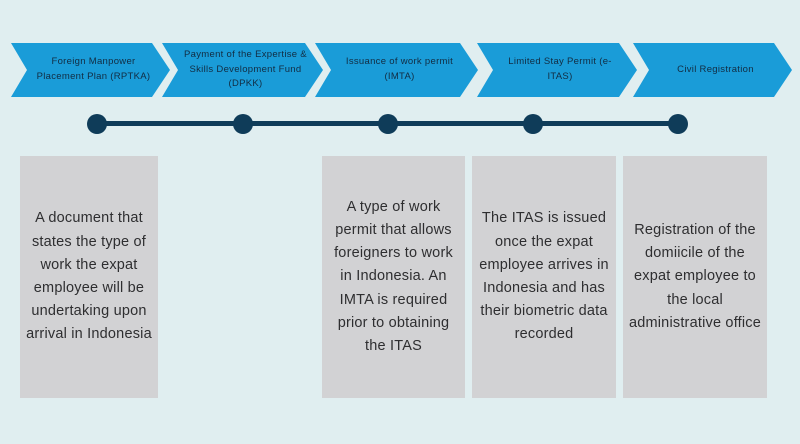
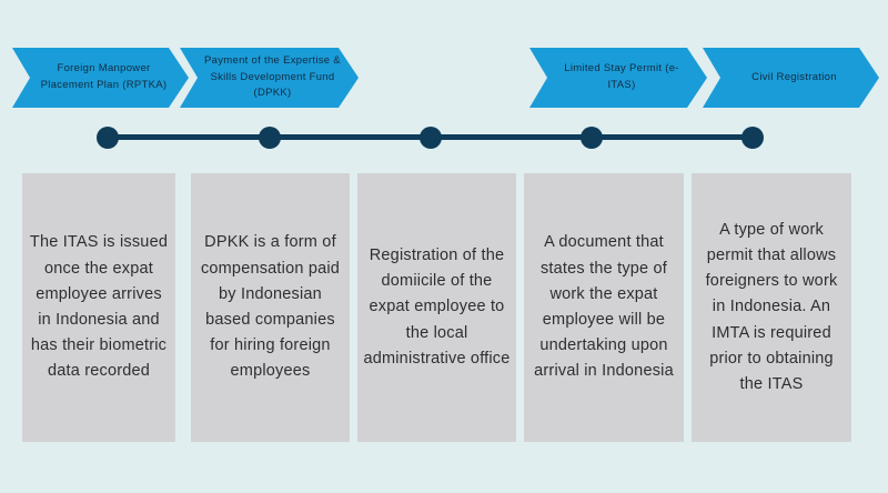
  Foreign Manpower Placement Plan (RPTKA)
  Payment of the Expertise & Skills Development Fund (DPKK)
- Issuance of work permit (IMTA)
  Limited Stay Permit (e-ITAS)
  Civil Registration
- A document that states the type of work the expat employee will be undertaking upon arrival in Indonesia
+ The ITAS is issued once the expat employee arrives in Indonesia and has their biometric data recorded
+ DPKK is a form of compensation paid by Indonesian based companies for hiring foreign employees
- A type of work permit that allows foreigners to work in Indonesia. An IMTA is required prior to obtaining the ITAS
+ Registration of the domiicile of the expat employee to the local administrative office
- The ITAS is issued once the expat employee arrives in Indonesia and has their biometric data recorded
+ A document that states the type of work the expat employee will be undertaking upon arrival in Indonesia
- Registration of the domiicile of the expat employee to the local administrative office
+ A type of work permit that allows foreigners to work in Indonesia. An IMTA is required prior to obtaining the ITAS
